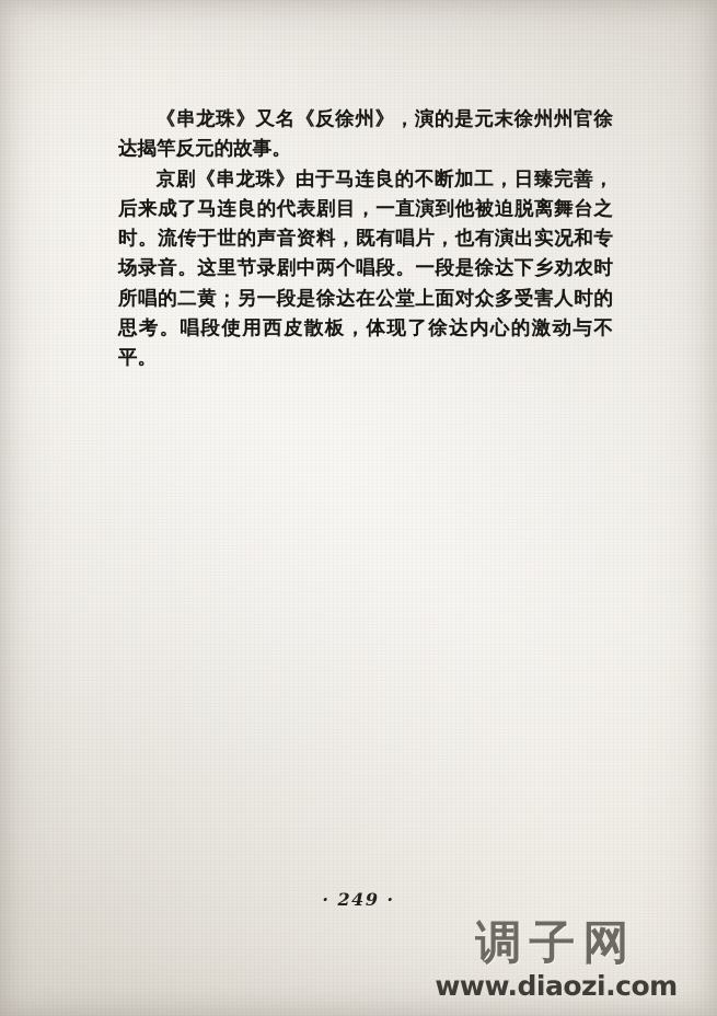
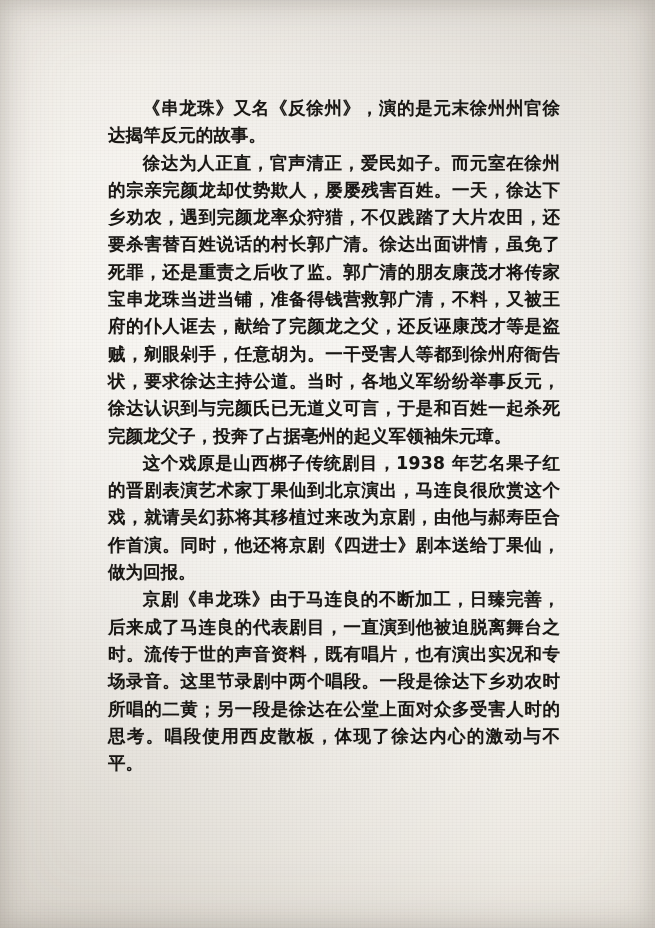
  《串龙珠》又名《反徐州》，演的是元末徐州州官徐达揭竿反元的故事。
+ 徐达为人正直，官声清正，爱民如子。而元室在徐州的宗亲完颜龙却仗势欺人，屡屡残害百姓。一天，徐达下乡劝农，遇到完颜龙率众狩猎，不仅践踏了大片农田，还要杀害替百姓说话的村长郭广清。徐达出面讲情，虽免了死罪，还是重责之后收了监。郭广清的朋友康茂才将传家宝串龙珠当进当铺，准备得钱营救郭广清，不料，又被王府的仆人诓去，献给了完颜龙之父，还反诬康茂才等是盗贼，剜眼剁手，任意胡为。一干受害人等都到徐州府衙告状，要求徐达主持公道。当时，各地义军纷纷举事反元，徐达认识到与完颜氏已无道义可言，于是和百姓一起杀死完颜龙父子，投奔了占据亳州的起义军领袖朱元璋。
+ 这个戏原是山西梆子传统剧目，1938 年艺名果子红的晋剧表演艺术家丁果仙到北京演出，马连良很欣赏这个戏，就请吴幻荪将其移植过来改为京剧，由他与郝寿臣合作首演。同时，他还将京剧《四进士》剧本送给丁果仙，做为回报。
  京剧《串龙珠》由于马连良的不断加工，日臻完善，后来成了马连良的代表剧目，一直演到他被迫脱离舞台之时。流传于世的声音资料，既有唱片，也有演出实况和专场录音。这里节录剧中两个唱段。一段是徐达下乡劝农时所唱的二黄；另一段是徐达在公堂上面对众多受害人时的思考。唱段使用西皮散板，体现了徐达内心的激动与不平。
- · 249 ·
- 调子网
- www.diaozi.com
